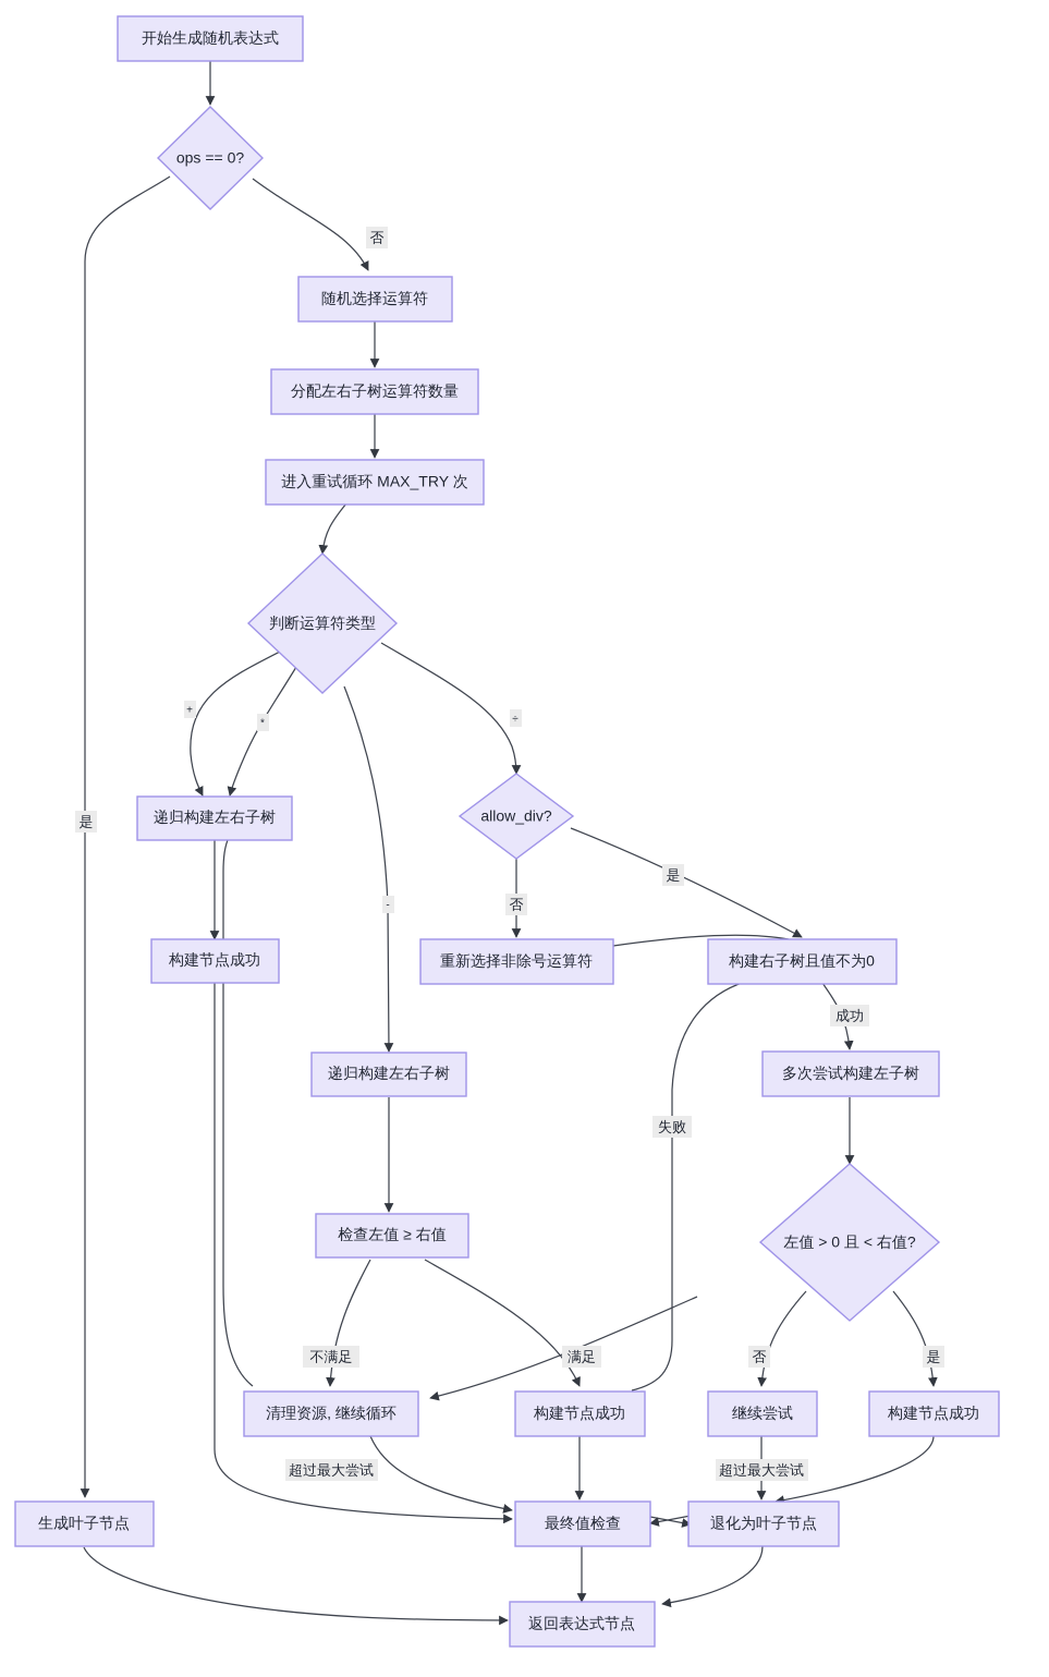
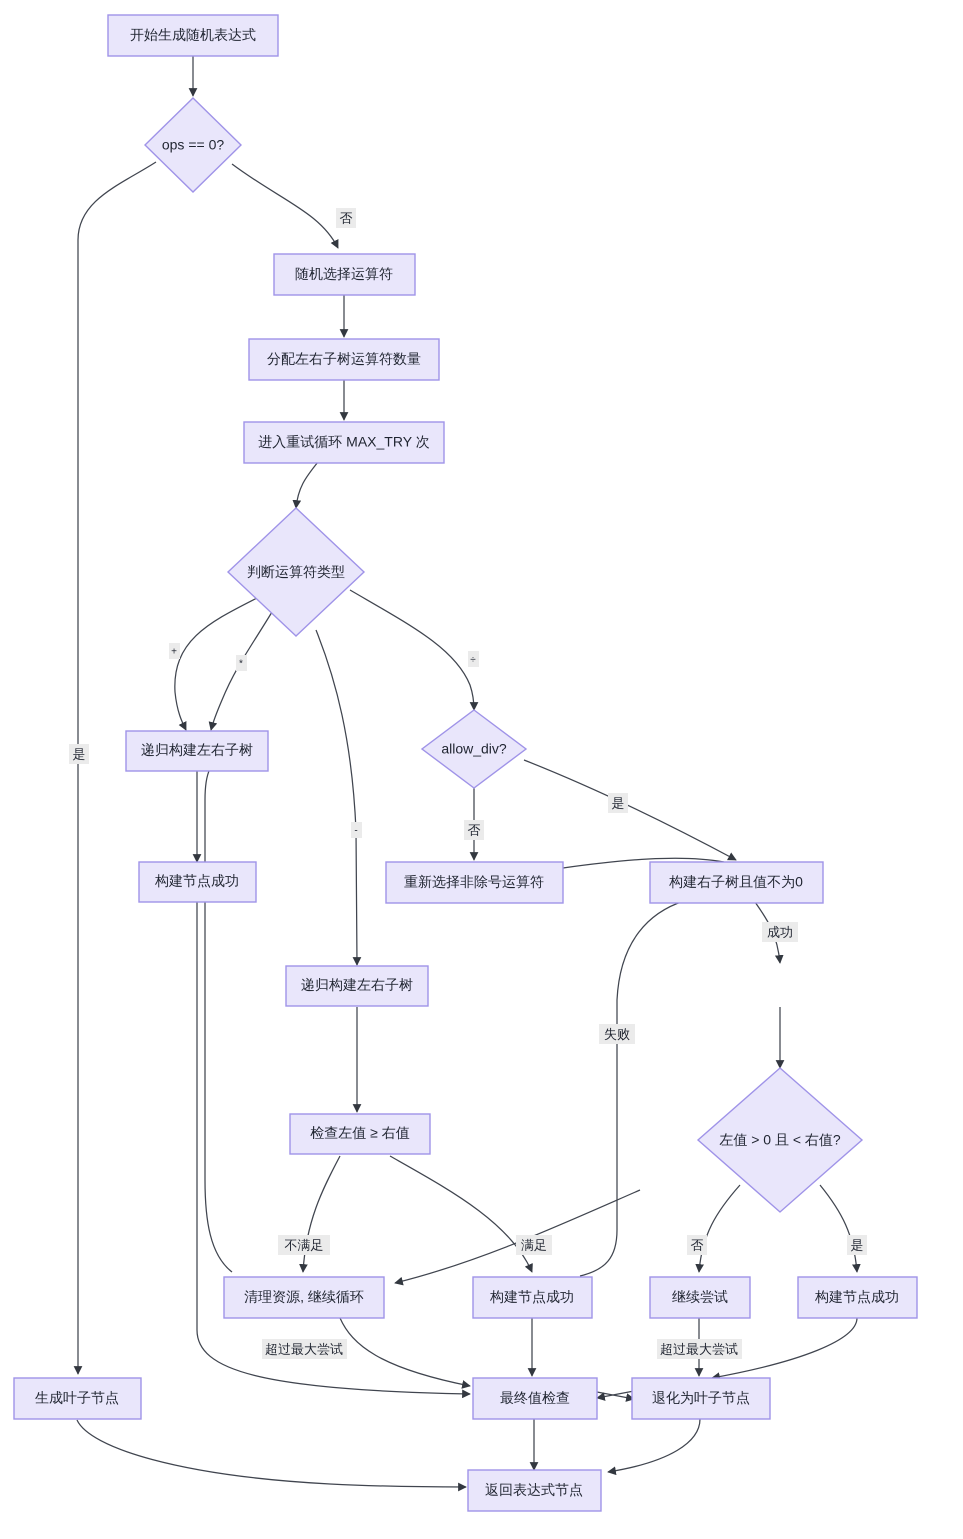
  开始生成随机表达式
  ops == 0?
  随机选择运算符
  分配左右子树运算符数量
  进入重试循环 MAX_TRY 次
  判断运算符类型
  递归构建左右子树
  构建节点成功
  递归构建左右子树
  检查左值 ≥ 右值
  清理资源, 继续循环
  构建节点成功
  allow_div?
  重新选择非除号运算符
  构建右子树且值不为0
- 多次尝试构建左子树
  左值 > 0 且 < 右值?
  继续尝试
  构建节点成功
  生成叶子节点
  最终值检查
  退化为叶子节点
  返回表达式节点
  否
  是
  +
  *
  -
  ÷
  否
  是
  成功
  失败
  不满足
  满足
  否
  是
  超过最大尝试
  超过最大尝试
